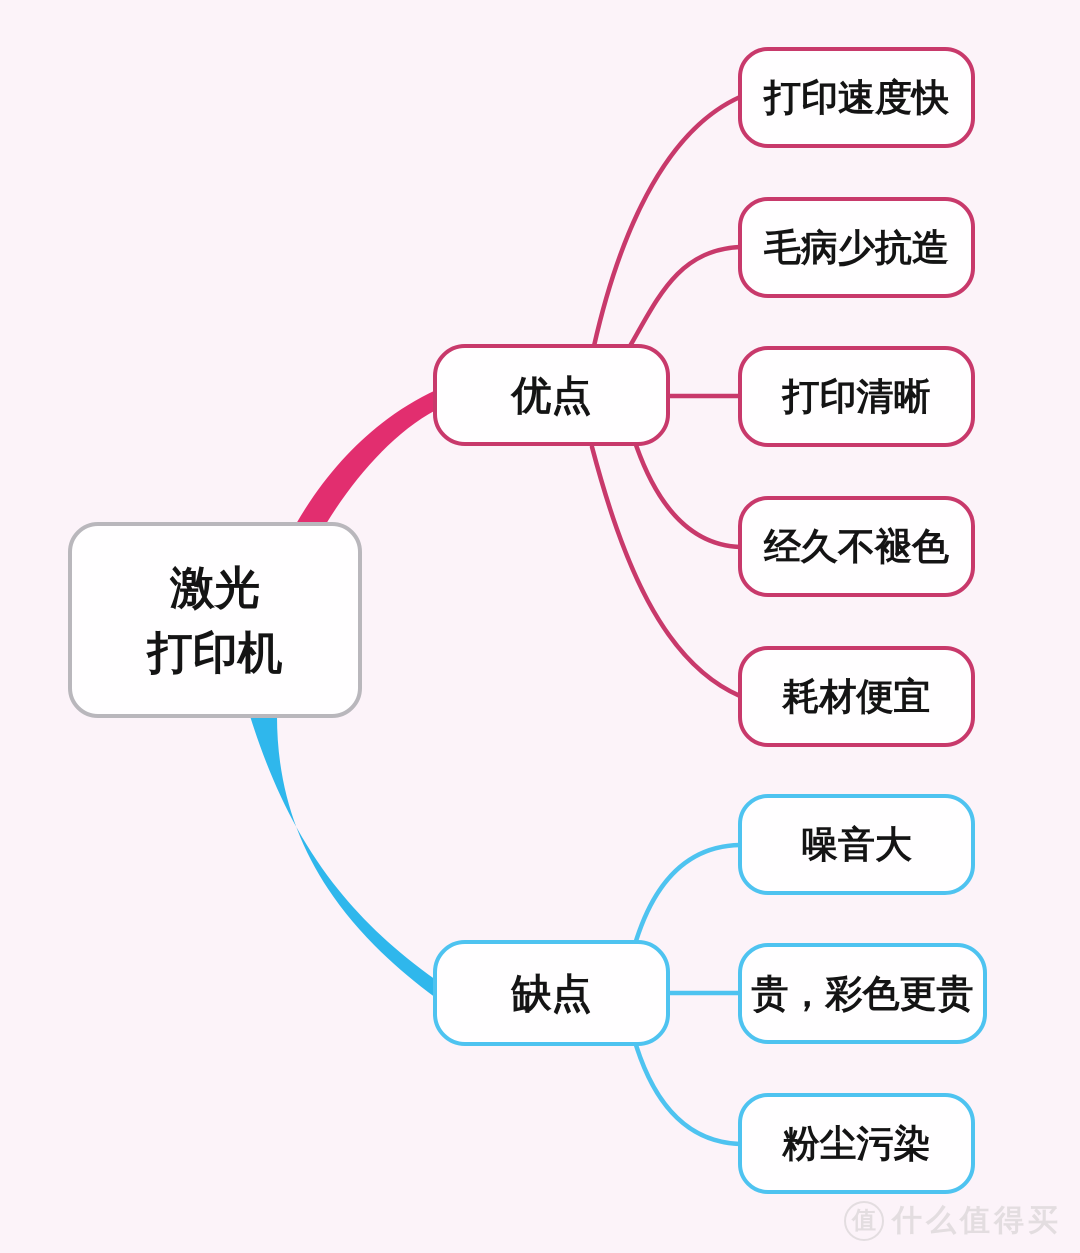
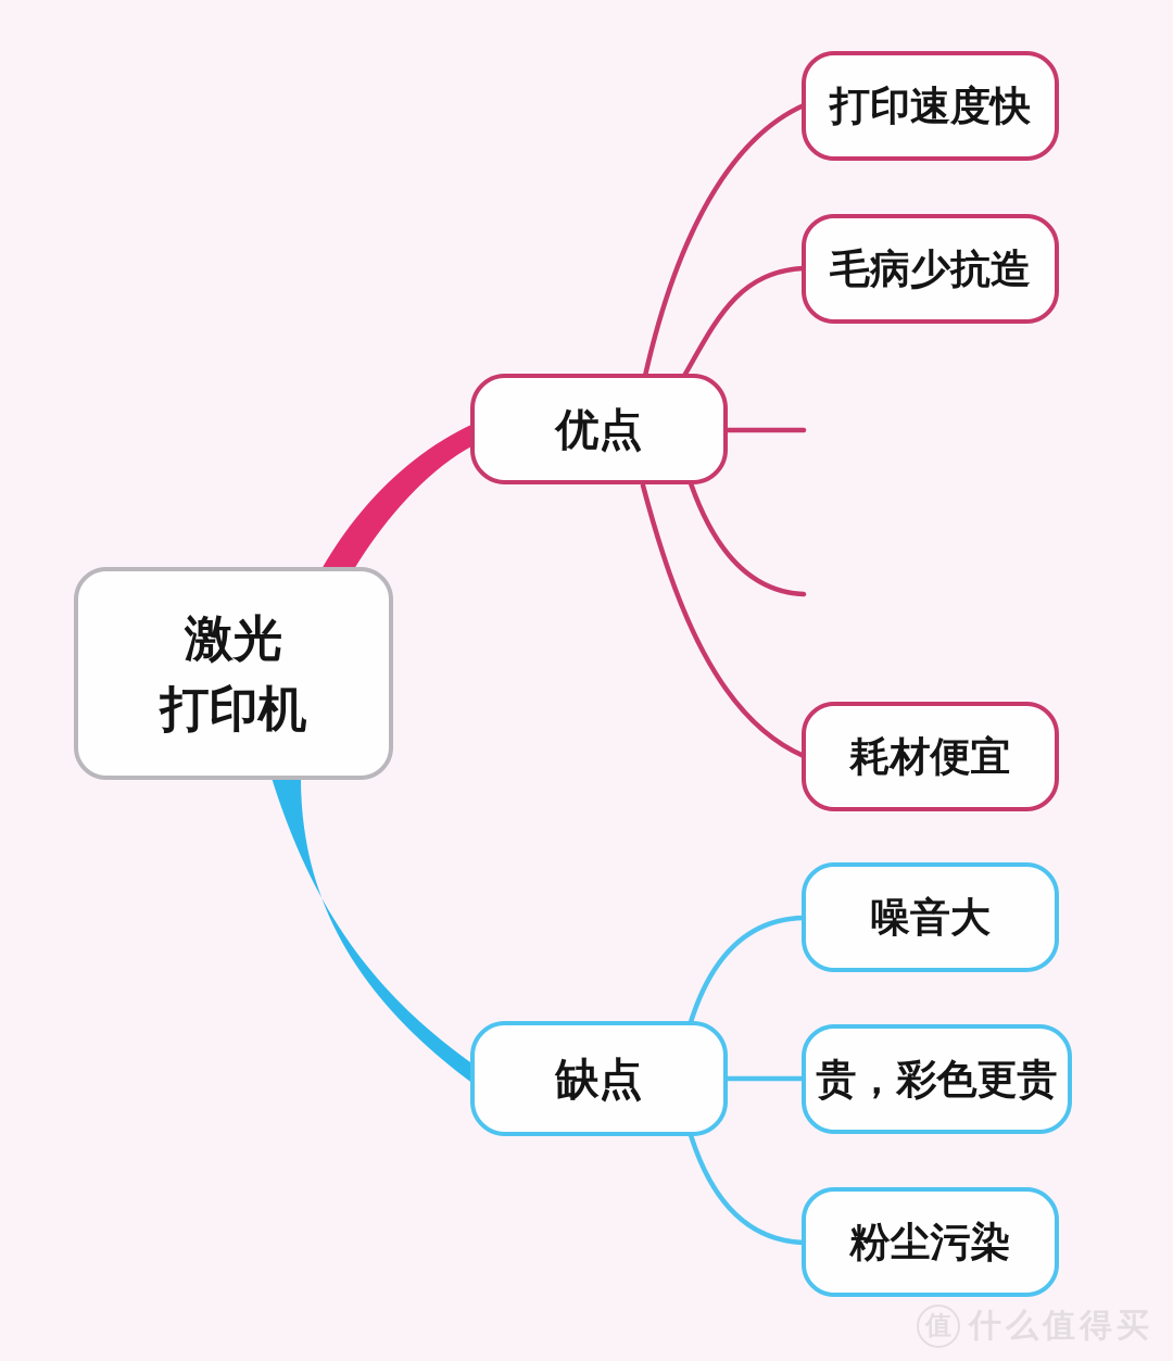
  激光
  打印机
  优点
  缺点
  打印速度快
  毛病少抗造
- 打印清晰
- 经久不褪色
  耗材便宜
  噪音大
  贵，彩色更贵
  粉尘污染
  值
  什么值得买
